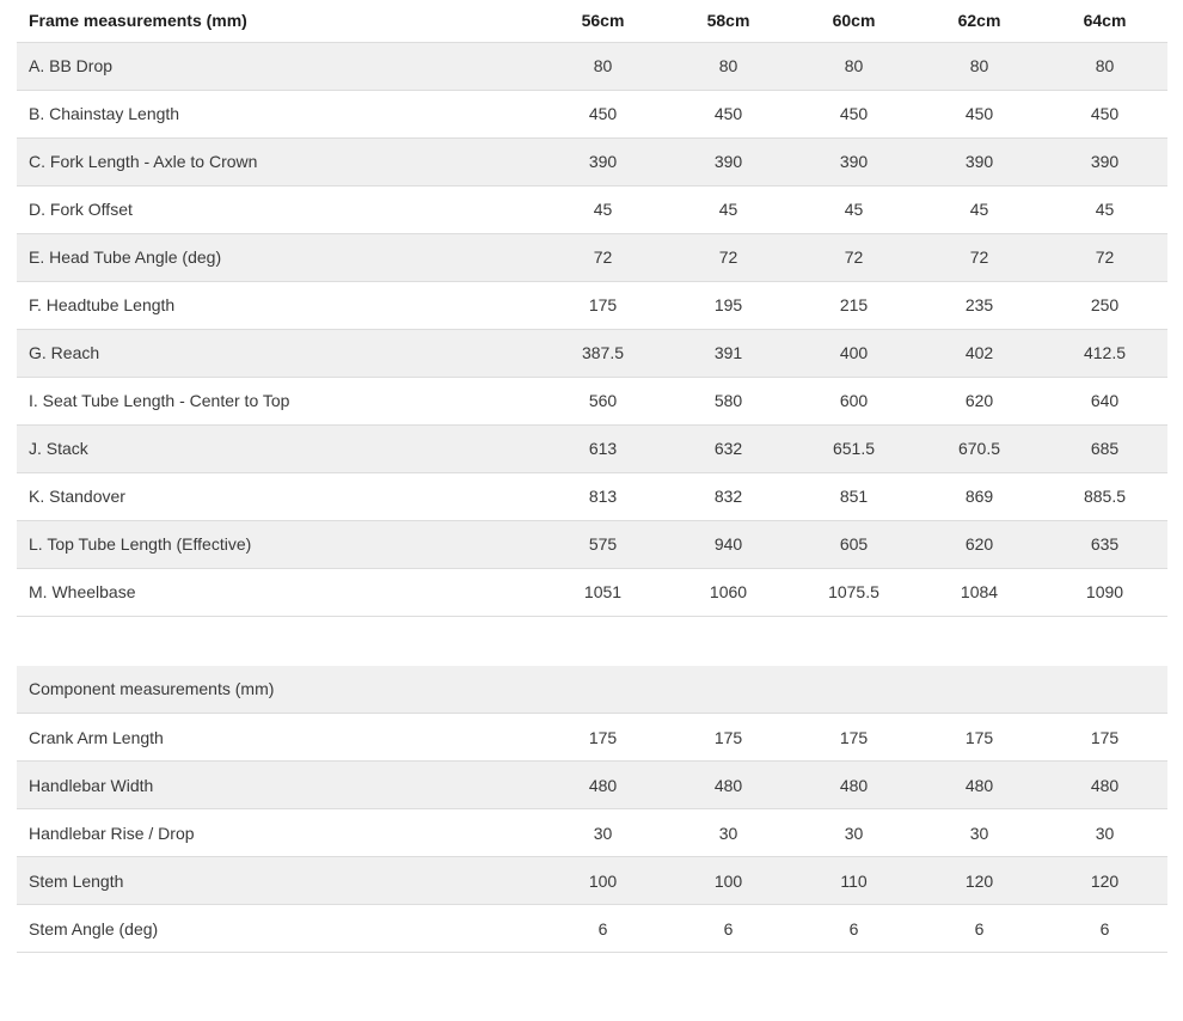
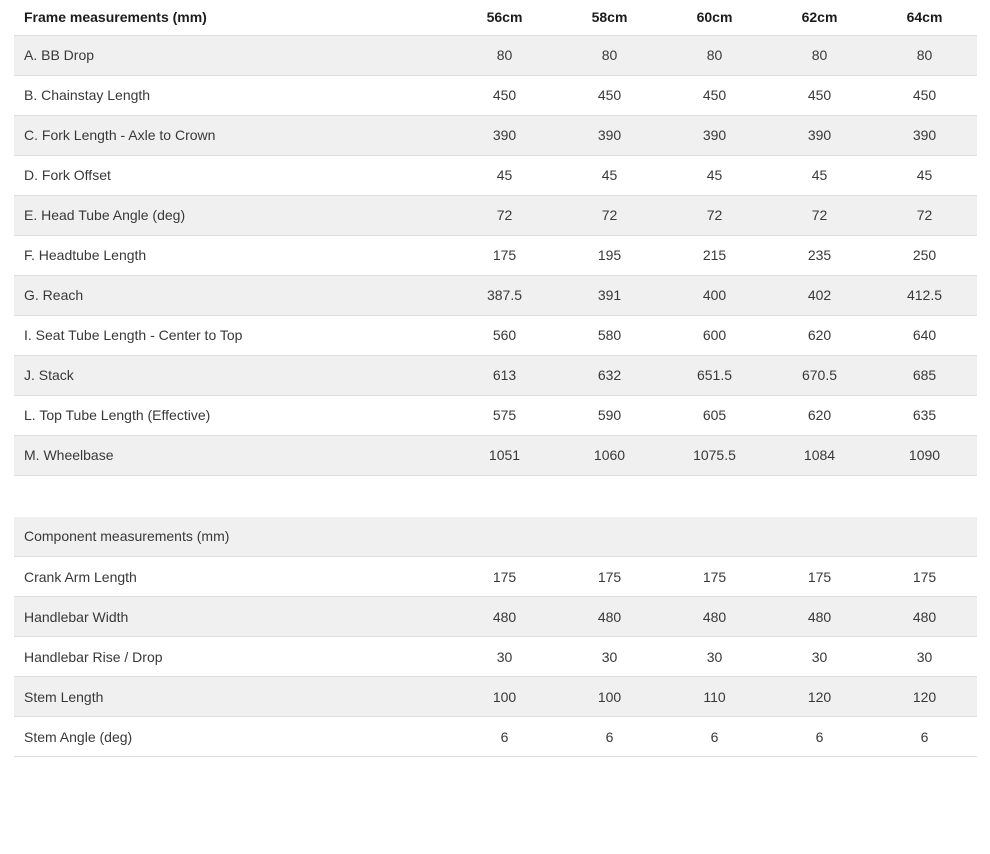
  Frame measurements (mm)	56cm	58cm	60cm	62cm	64cm
  A. BB Drop	80	80	80	80	80
  B. Chainstay Length	450	450	450	450	450
  C. Fork Length - Axle to Crown	390	390	390	390	390
  D. Fork Offset	45	45	45	45	45
  E. Head Tube Angle (deg)	72	72	72	72	72
  F. Headtube Length	175	195	215	235	250
  G. Reach	387.5	391	400	402	412.5
  I. Seat Tube Length - Center to Top	560	580	600	620	640
  J. Stack	613	632	651.5	670.5	685
- K. Standover	813	832	851	869	885.5
- L. Top Tube Length (Effective)	575	940	605	620	635
+ L. Top Tube Length (Effective)	575	590	605	620	635
  M. Wheelbase	1051	1060	1075.5	1084	1090
  Component measurements (mm)
  Crank Arm Length	175	175	175	175	175
  Handlebar Width	480	480	480	480	480
  Handlebar Rise / Drop	30	30	30	30	30
  Stem Length	100	100	110	120	120
  Stem Angle (deg)	6	6	6	6	6
